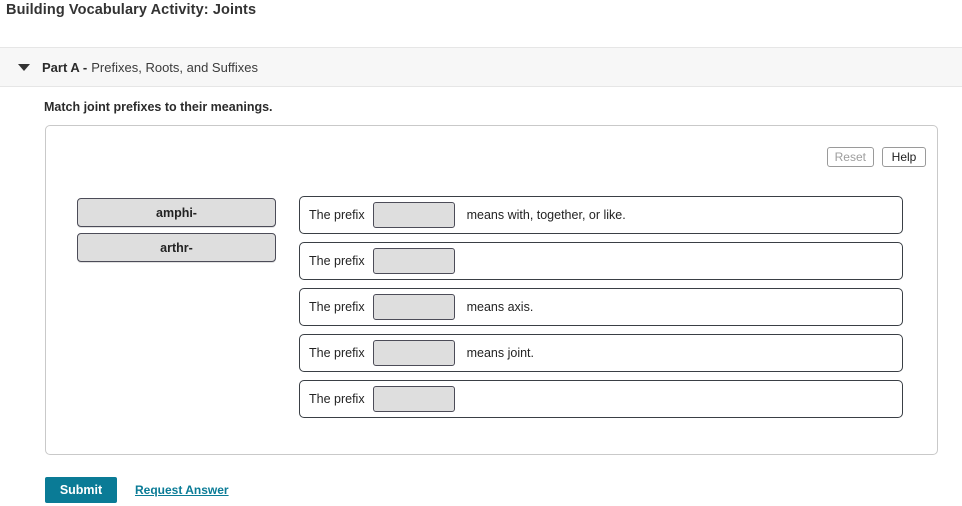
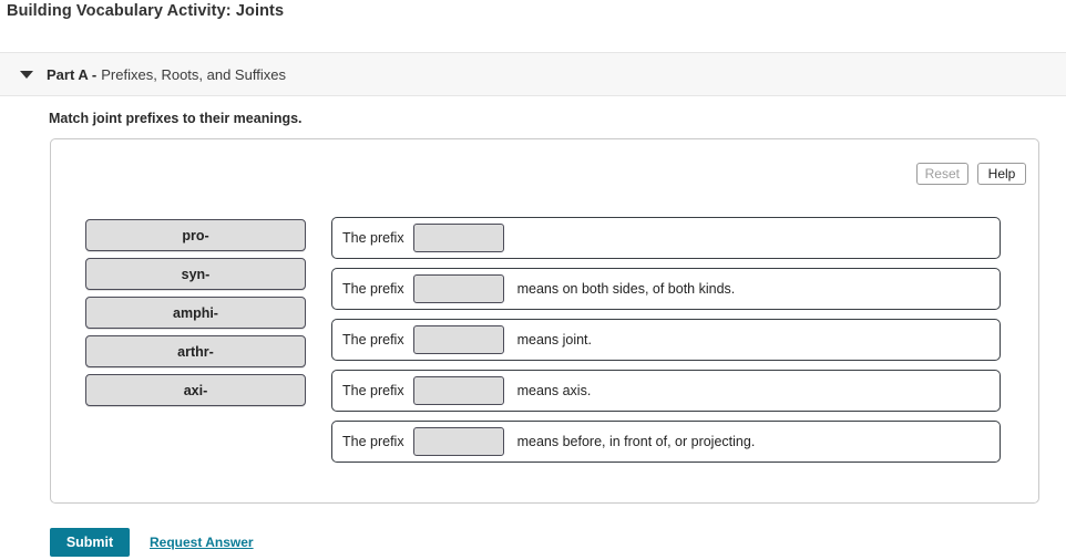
  Building Vocabulary Activity: Joints
  Part A -
  Prefixes, Roots, and Suffixes
  Match joint prefixes to their meanings.
  Reset
  Help
+ pro-
+ syn-
  amphi-
  arthr-
+ axi-
  The prefix
- means with, together, or like.
  The prefix
+ means on both sides, of both kinds.
  The prefix
- means axis.
+ means joint.
  The prefix
- means joint.
+ means axis.
  The prefix
+ means before, in front of, or projecting.
  Submit
  Request Answer
